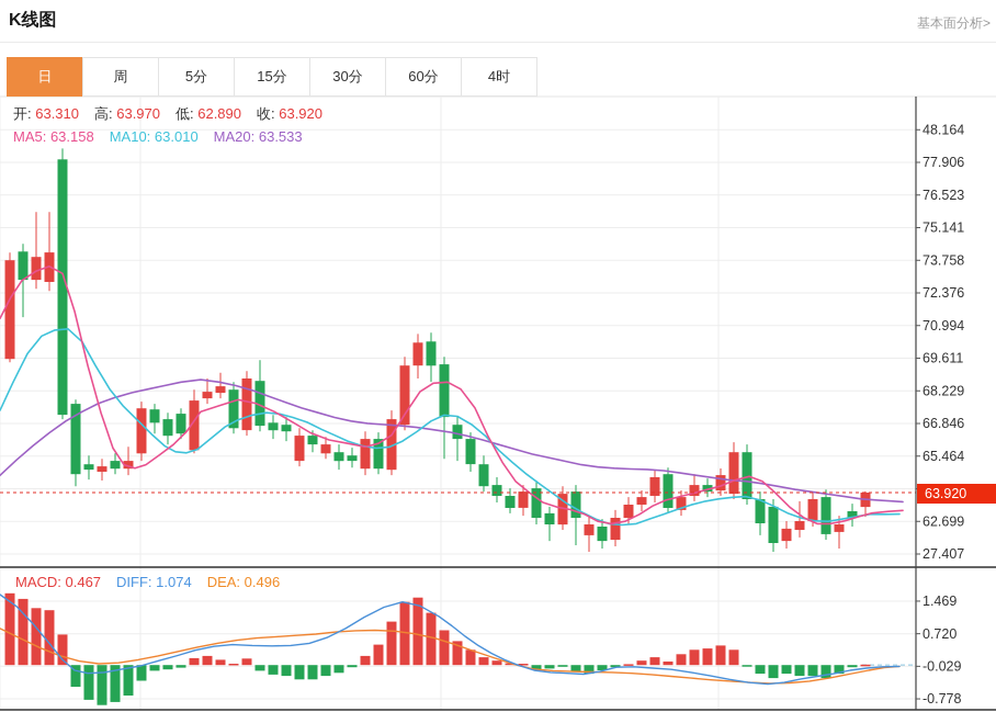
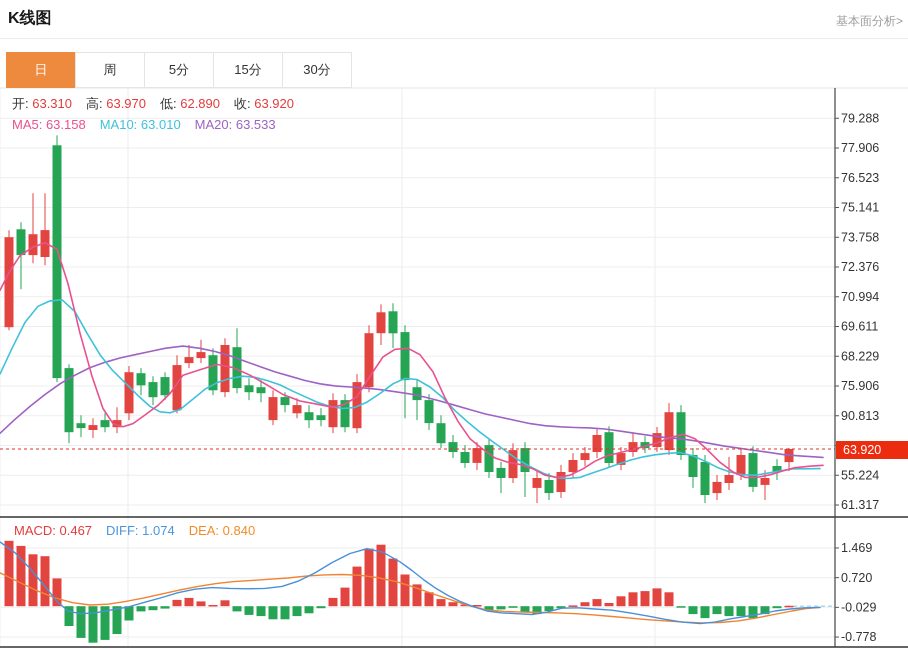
  K线图
  基本面分析>
  日
  周
  5分
  15分
  30分
- 60分
- 4时
- 48.164
+ 79.288
  77.906
  76.523
  75.141
  73.758
  72.376
  70.994
  69.611
  68.229
- 66.846
+ 75.906
- 65.464
+ 90.813
- 62.699
+ 55.224
- 27.407
+ 61.317
  1.469
  0.720
  -0.029
  -0.778
  开: 63.310 高: 63.970 低: 62.890 收: 63.920
  MA5: 63.158 MA10: 63.010 MA20: 63.533
- MACD: 0.467 DIFF: 1.074 DEA: 0.496
+ MACD: 0.467 DIFF: 1.074 DEA: 0.840
  63.920
